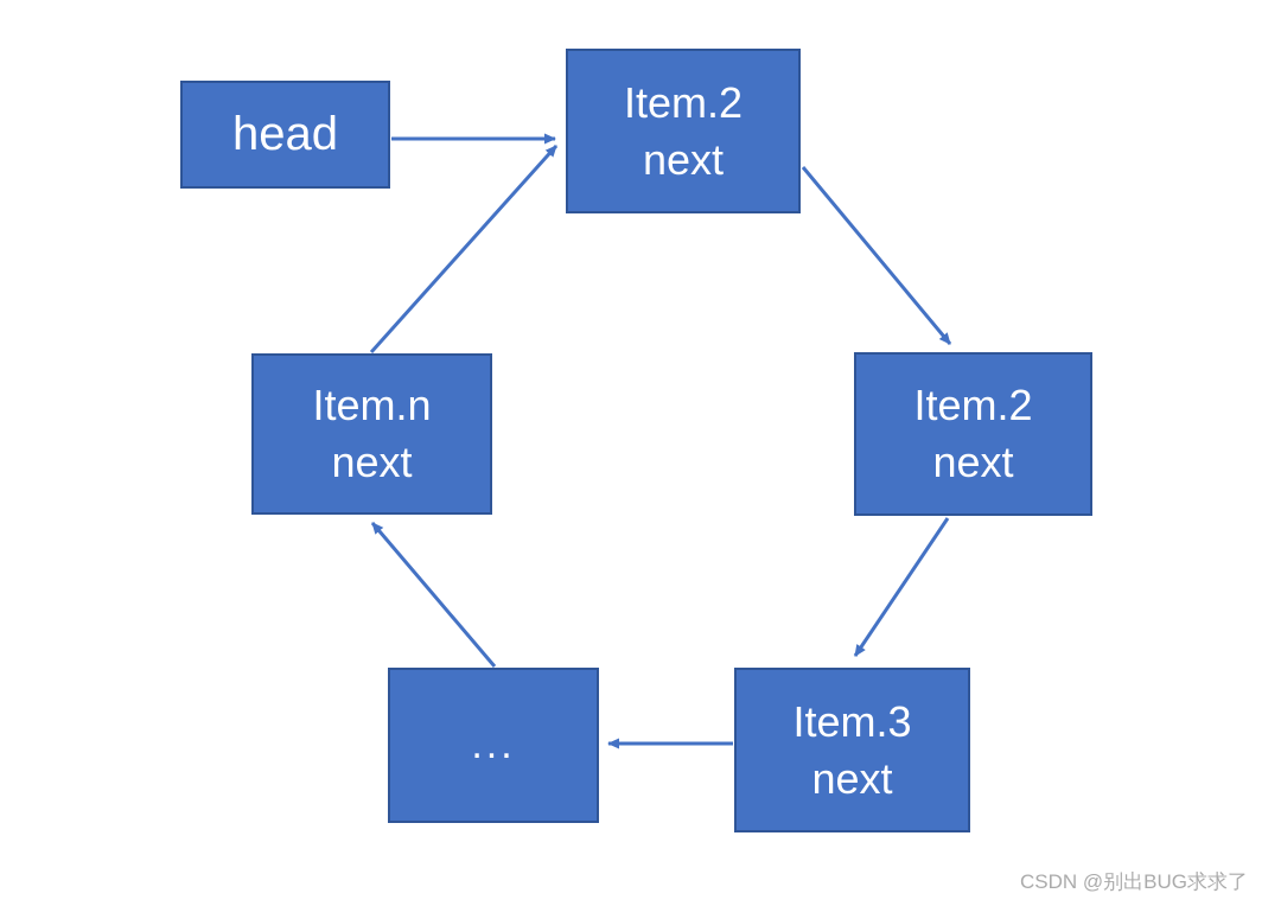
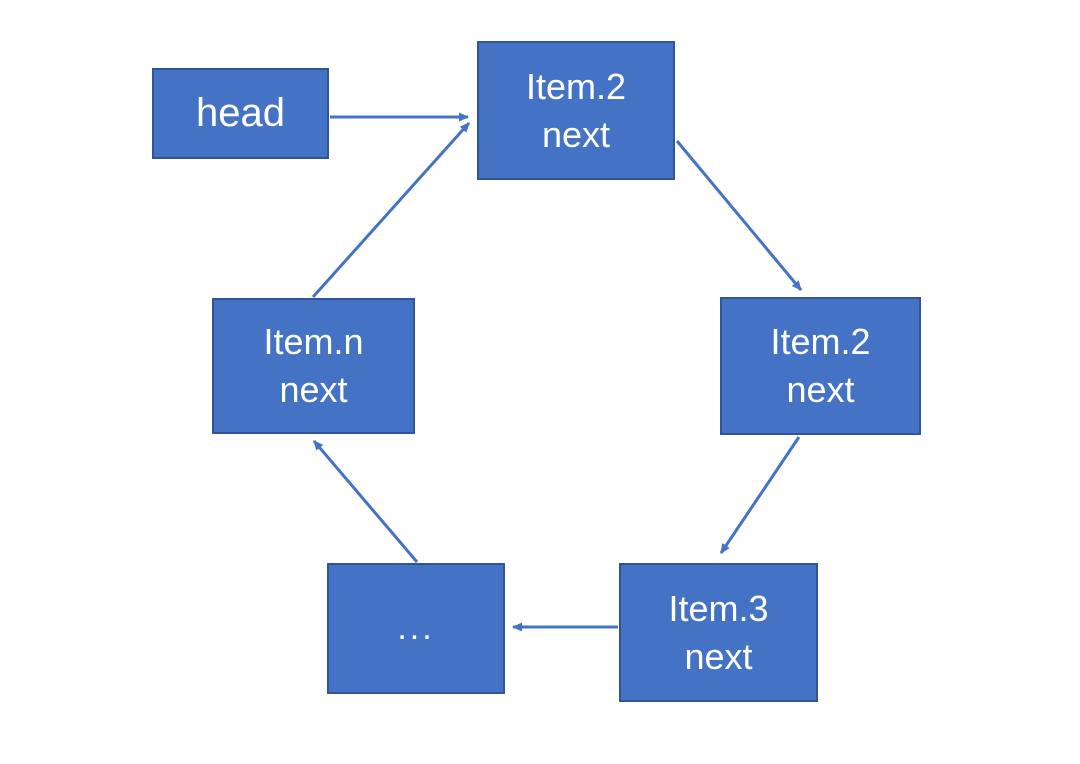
  head
  Item.2
  next
  Item.2
  next
  Item.3
  next
  ...
  Item.n
  next
- CSDN @别出BUG求求了
